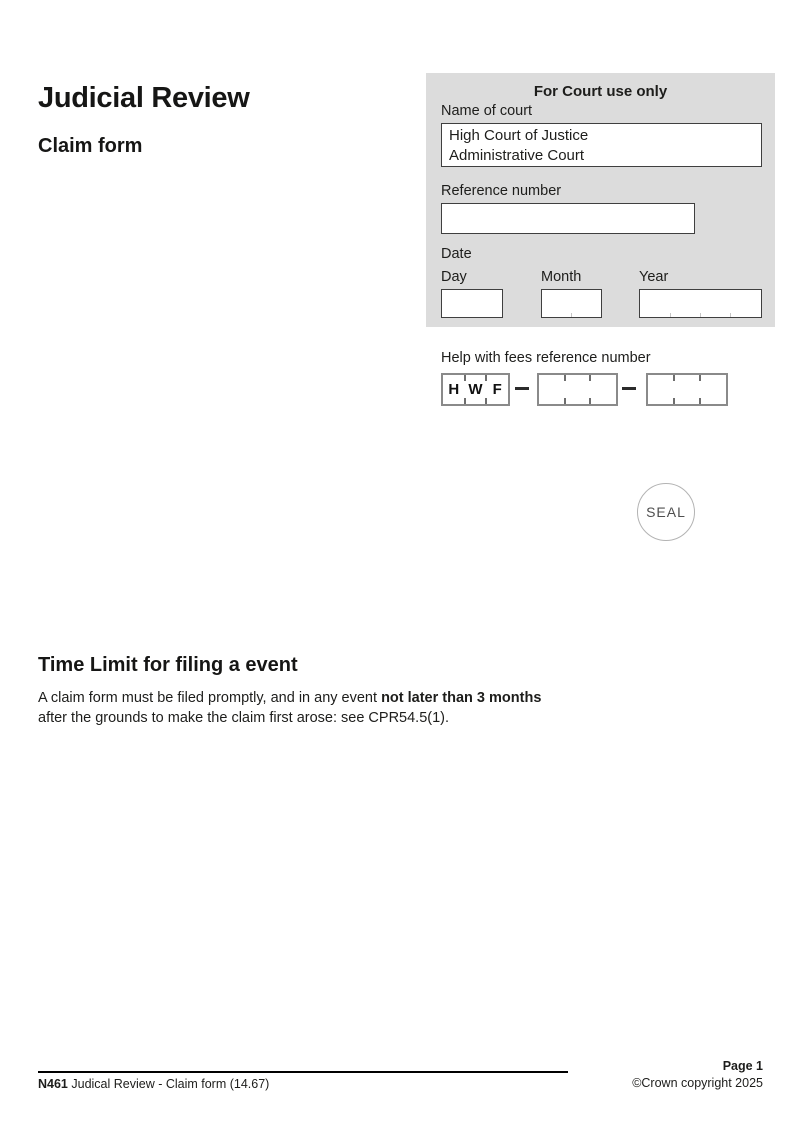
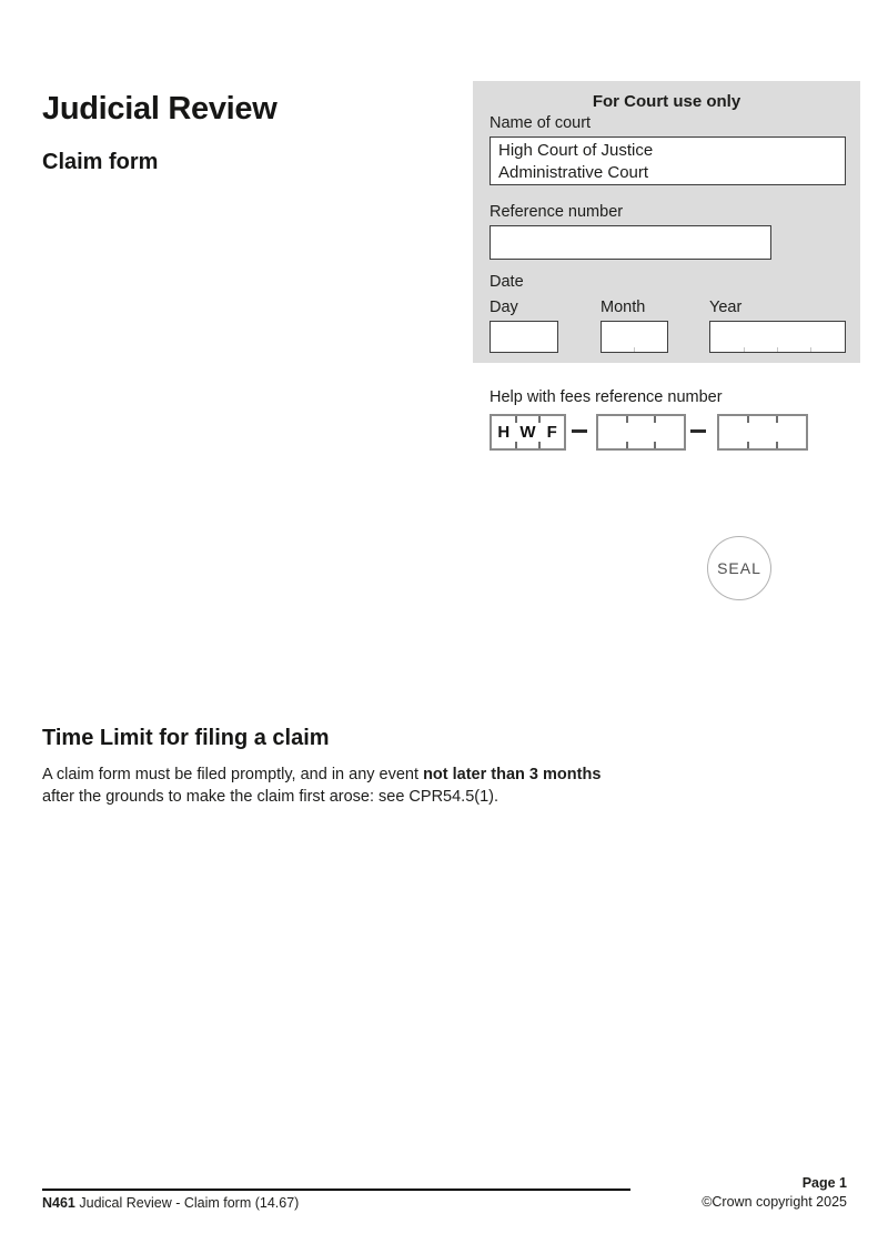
  Judicial Review
  Claim form
  For Court use only
  Name of court
  High Court of Justice
  Administrative Court
  Reference number
  Date
  Day
  Month
  Year
  Help with fees reference number
  H
  W
  F
  SEAL
- Time Limit for filing a event
+ Time Limit for filing a claim
  A claim form must be filed promptly, and in any event not later than 3 months after the grounds to make the claim first arose: see CPR54.5(1).
  N461 Judical Review - Claim form (14.67)
  Page 1
  ©Crown copyright 2025
